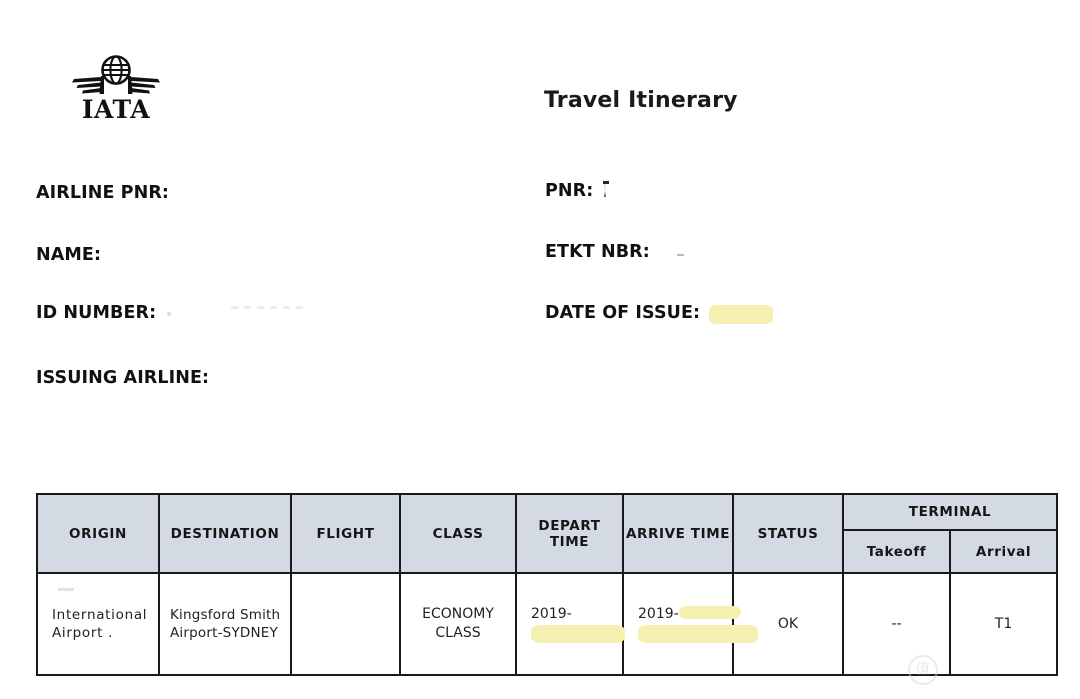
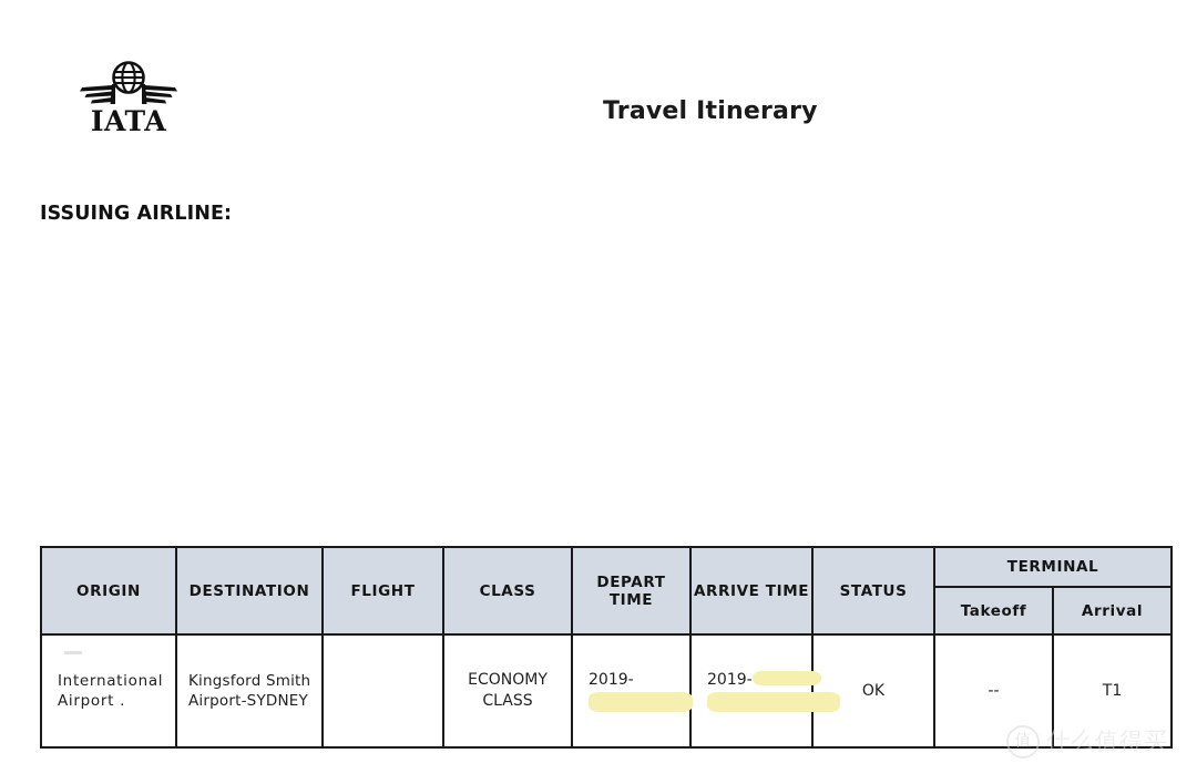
  IATA
  Travel Itinerary
- AIRLINE PNR:
- PNR:
- NAME:
- ETKT NBR:
- ID NUMBER:
- DATE OF ISSUE:
  ISSUING AIRLINE:
  ORIGIN	DESTINATION	FLIGHT	CLASS	DEPART TIME	ARRIVE TIME	STATUS	TERMINAL
  Takeoff	Arrival
  International Airport .	Kingsford Smith Airport-SYDNEY		ECONOMY CLASS	2019-	2019-	OK	--	T1
  值
+ 什么值得买
